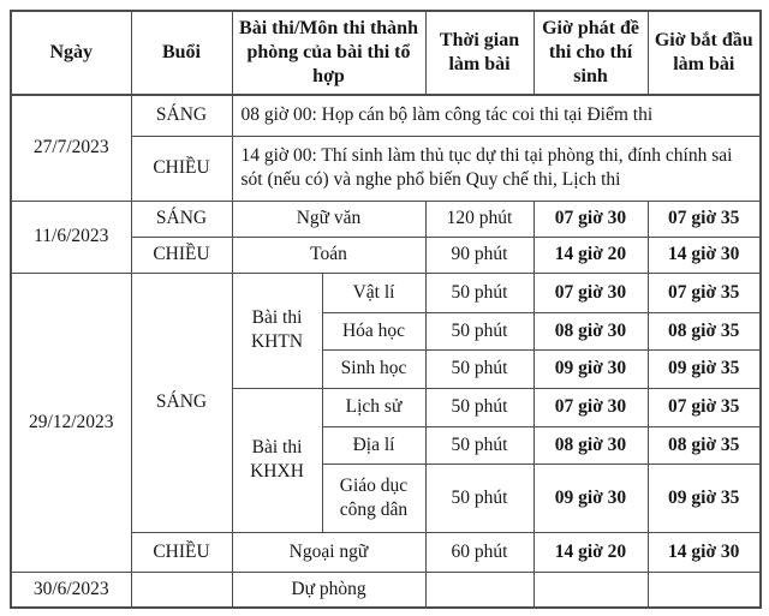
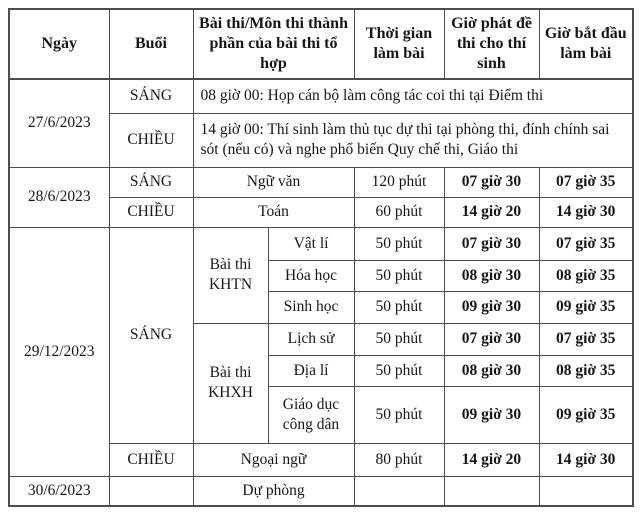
- Ngày	Buổi	Bài thi/Môn thi thành phòng của bài thi tổ hợp	Thời gian làm bài	Giờ phát đề thi cho thí sinh	Giờ bắt đầu làm bài
+ Ngày	Buổi	Bài thi/Môn thi thành phần của bài thi tổ hợp	Thời gian làm bài	Giờ phát đề thi cho thí sinh	Giờ bắt đầu làm bài
- 27/7/2023	SÁNG	08 giờ 00: Họp cán bộ làm công tác coi thi tại Điểm thi
+ 27/6/2023	SÁNG	08 giờ 00: Họp cán bộ làm công tác coi thi tại Điểm thi
- CHIỀU	14 giờ 00: Thí sinh làm thủ tục dự thi tại phòng thi, đính chính sai sót (nếu có) và nghe phổ biến Quy chế thi, Lịch thi
+ CHIỀU	14 giờ 00: Thí sinh làm thủ tục dự thi tại phòng thi, đính chính sai sót (nếu có) và nghe phổ biến Quy chế thi, Giáo thi
- 11/6/2023	SÁNG	Ngữ văn	120 phút	07 giờ 30	07 giờ 35
+ 28/6/2023	SÁNG	Ngữ văn	120 phút	07 giờ 30	07 giờ 35
- CHIỀU	Toán	90 phút	14 giờ 20	14 giờ 30
+ CHIỀU	Toán	60 phút	14 giờ 20	14 giờ 30
  29/12/2023	SÁNG	Bài thi KHTN	Vật lí	50 phút	07 giờ 30	07 giờ 35
  Hóa học	50 phút	08 giờ 30	08 giờ 35
  Sinh học	50 phút	09 giờ 30	09 giờ 35
  Bài thi KHXH	Lịch sử	50 phút	07 giờ 30	07 giờ 35
  Địa lí	50 phút	08 giờ 30	08 giờ 35
  Giáo dục công dân	50 phút	09 giờ 30	09 giờ 35
- CHIỀU	Ngoại ngữ	60 phút	14 giờ 20	14 giờ 30
+ CHIỀU	Ngoại ngữ	80 phút	14 giờ 20	14 giờ 30
  30/6/2023		Dự phòng
